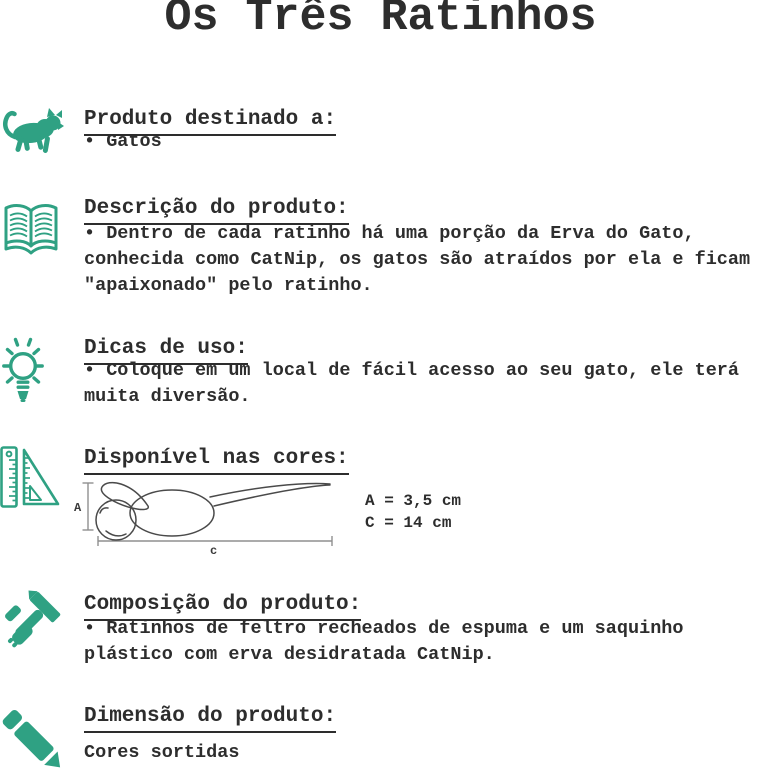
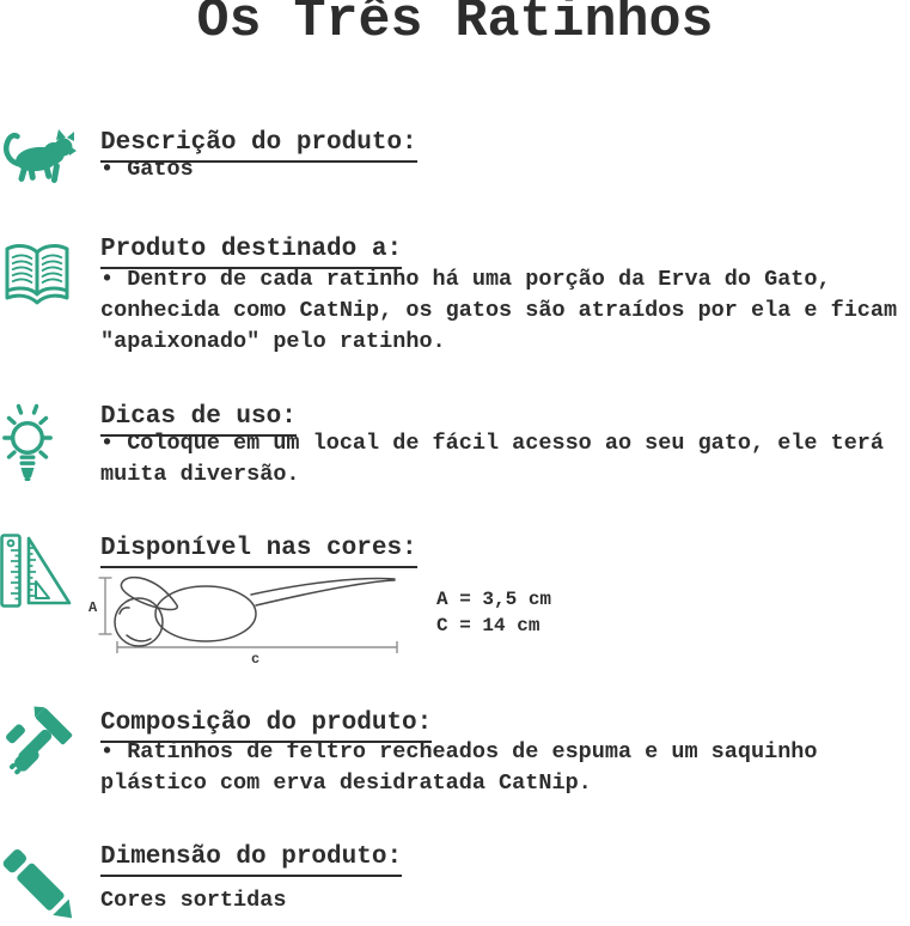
  Os Três Ratinhos
- Produto destinado a:
+ Descrição do produto:
  • Gatos
- Descrição do produto:
+ Produto destinado a:
  • Dentro de cada ratinho há uma porção da Erva do Gato,
  conhecida como CatNip, os gatos são atraídos por ela e ficam
  "apaixonado" pelo ratinho.
  Dicas de uso:
  • Coloque em um local de fácil acesso ao seu gato, ele terá
  muita diversão.
  Disponível nas cores:
  A
  c
  A = 3,5 cm
  C = 14 cm
  Composição do produto:
  • Ratinhos de feltro recheados de espuma e um saquinho
  plástico com erva desidratada CatNip.
  Dimensão do produto:
  Cores sortidas
